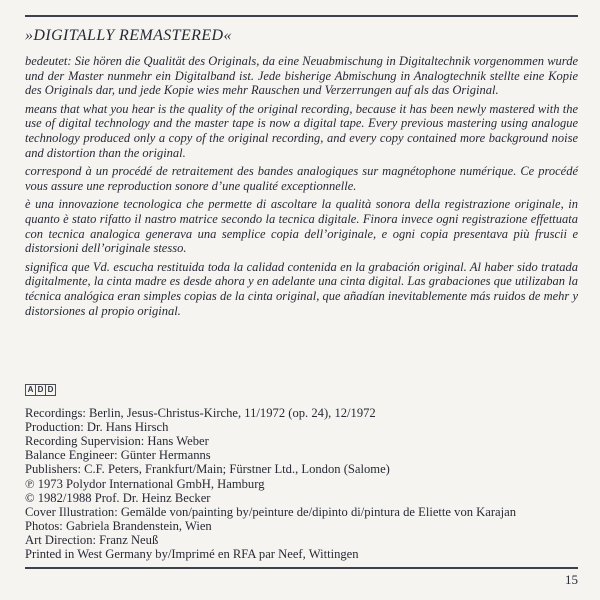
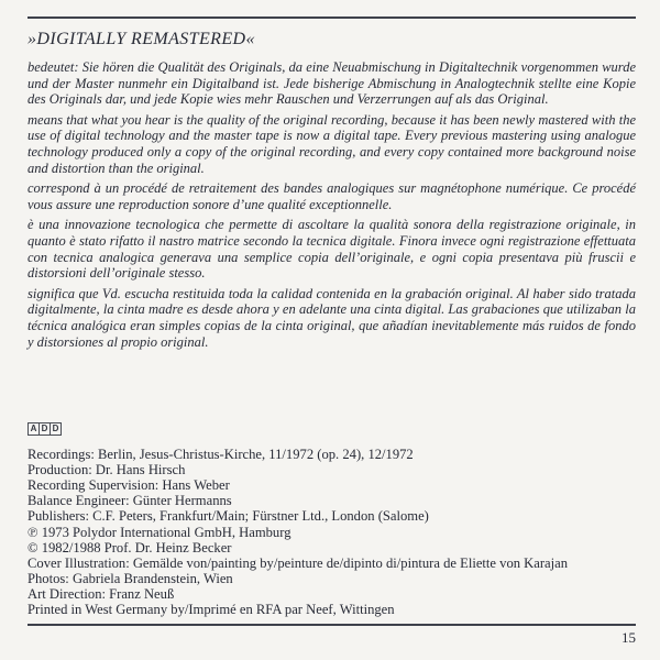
  »DIGITALLY REMASTERED«
  bedeutet: Sie hören die Qualität des Originals, da eine Neuabmischung in Digitaltechnik vorgenommen wurde und der Master nunmehr ein Digitalband ist. Jede bisherige Abmischung in Analogtechnik stellte eine Kopie des Originals dar, und jede Kopie wies mehr Rauschen und Verzerrungen auf als das Original.
  means that what you hear is the quality of the original recording, because it has been newly mastered with the use of digital technology and the master tape is now a digital tape. Every previous mastering using analogue technology produced only a copy of the original recording, and every copy contained more background noise and distortion than the original.
  correspond à un procédé de retraitement des bandes analogiques sur magnétophone numérique. Ce procédé vous assure une reproduction sonore d’une qualité exceptionnelle.
  è una innovazione tecnologica che permette di ascoltare la qualità sonora della registrazione originale, in quanto è stato rifatto il nastro matrice secondo la tecnica digitale. Finora invece ogni registrazione effettuata con tecnica analogica generava una semplice copia dell’originale, e ogni copia presentava più fruscii e distorsioni dell’originale stesso.
- significa que Vd. escucha restituida toda la calidad contenida en la grabación original. Al haber sido tratada digitalmente, la cinta madre es desde ahora y en adelante una cinta digital. Las grabaciones que utilizaban la técnica analógica eran simples copias de la cinta original, que añadían inevitablemente más ruidos de mehr y distorsiones al propio original.
+ significa que Vd. escucha restituida toda la calidad contenida en la grabación original. Al haber sido tratada digitalmente, la cinta madre es desde ahora y en adelante una cinta digital. Las grabaciones que utilizaban la técnica analógica eran simples copias de la cinta original, que añadían inevitablemente más ruidos de fondo y distorsiones al propio original.
  A
  D
  D
  Recordings: Berlin, Jesus-Christus-Kirche, 11/1972 (op. 24), 12/1972
  Production: Dr. Hans Hirsch
  Recording Supervision: Hans Weber
  Balance Engineer: Günter Hermanns
  Publishers: C.F. Peters, Frankfurt/Main; Fürstner Ltd., London (Salome)
  ℗ 1973 Polydor International GmbH, Hamburg
  © 1982/1988 Prof. Dr. Heinz Becker
  Cover Illustration: Gemälde von/painting by/peinture de/dipinto di/pintura de Eliette von Karajan
  Photos: Gabriela Brandenstein, Wien
  Art Direction: Franz Neuß
  Printed in West Germany by/Imprimé en RFA par Neef, Wittingen
  15
